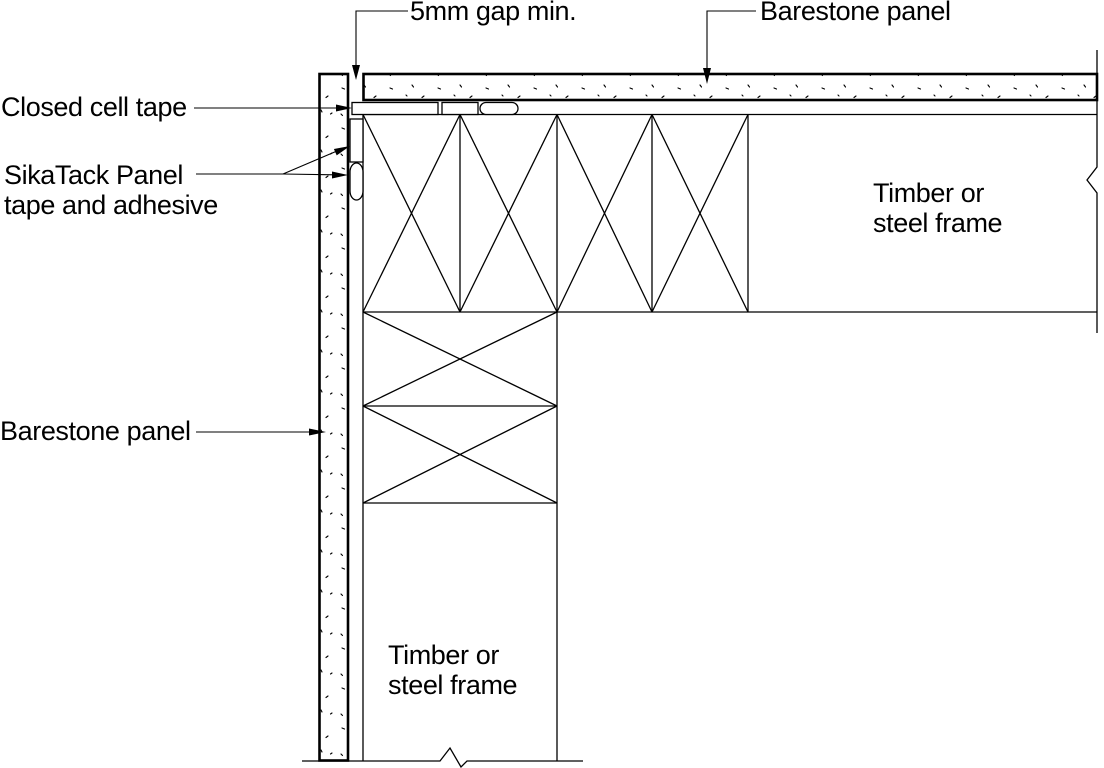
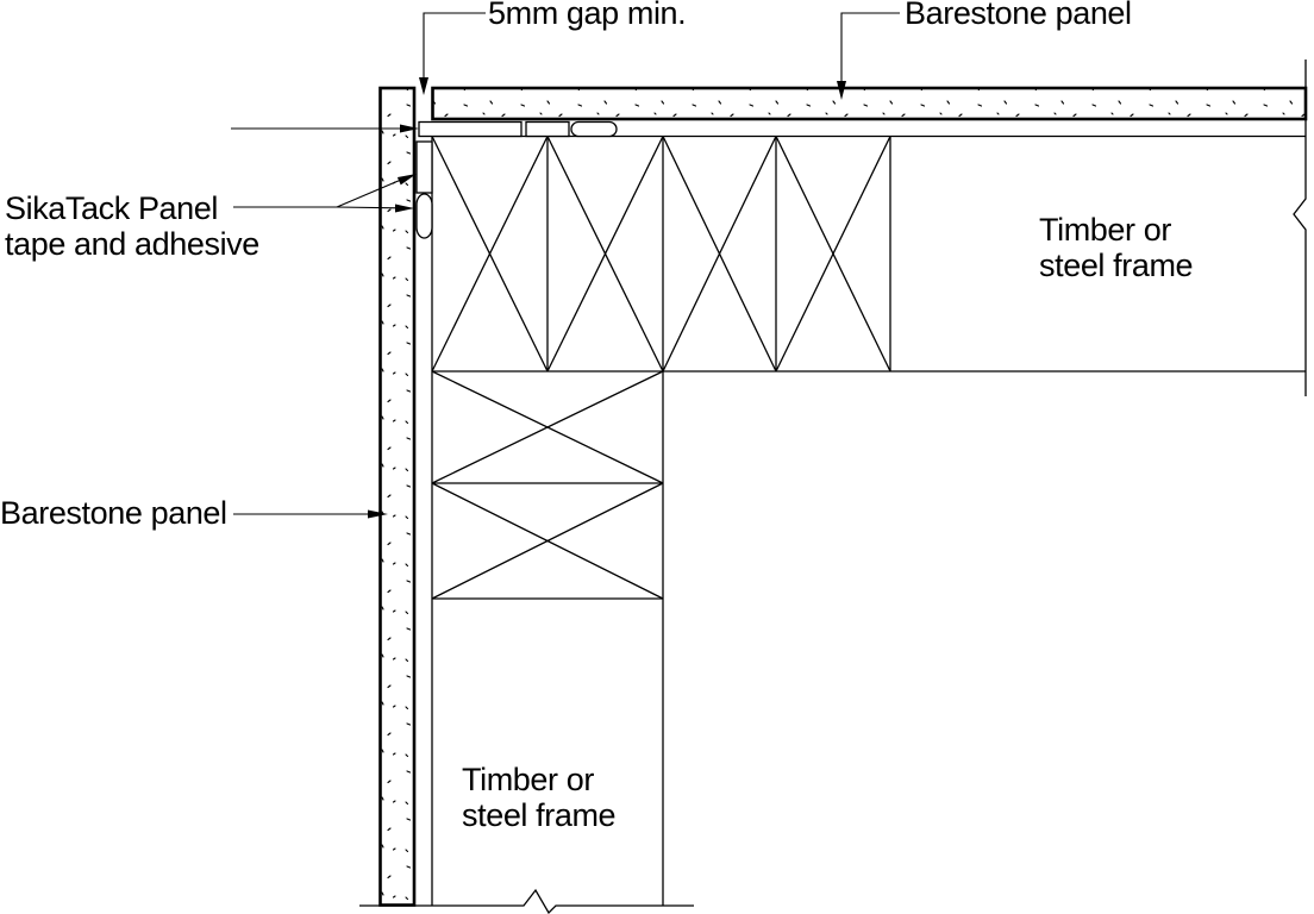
  5mm gap min.
  Barestone panel
- Closed cell tape
  SikaTack Panel
  tape and adhesive
  Barestone panel
  Timber or
  steel frame
  Timber or
  steel frame
